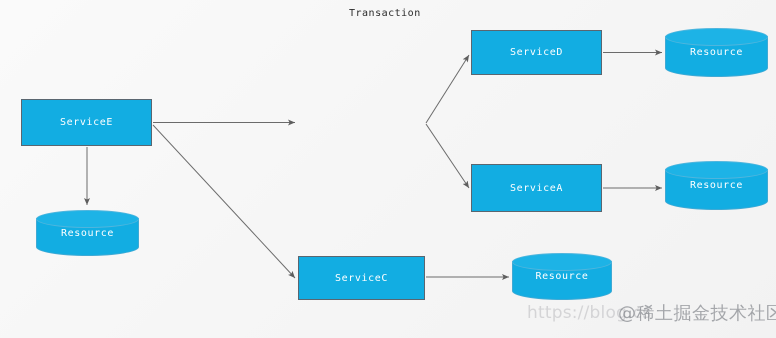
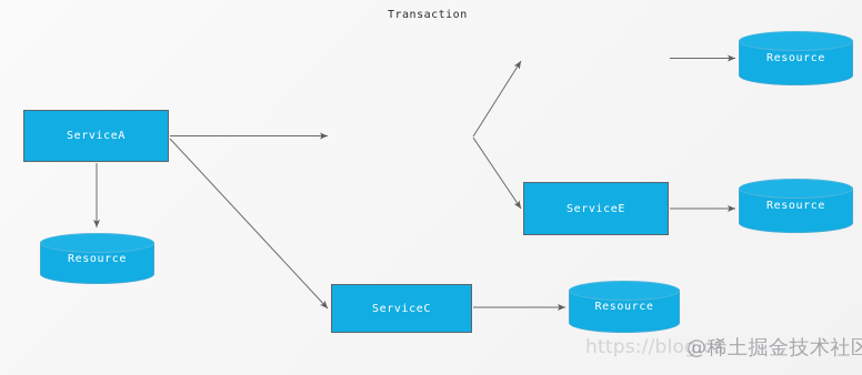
  Transaction
- ServiceE
+ ServiceA
  Resource
  ServiceC
  Resource
- ServiceD
  Resource
- ServiceA
+ ServiceE
  Resource
  https://blog.cs
  @稀土掘金技术社区
